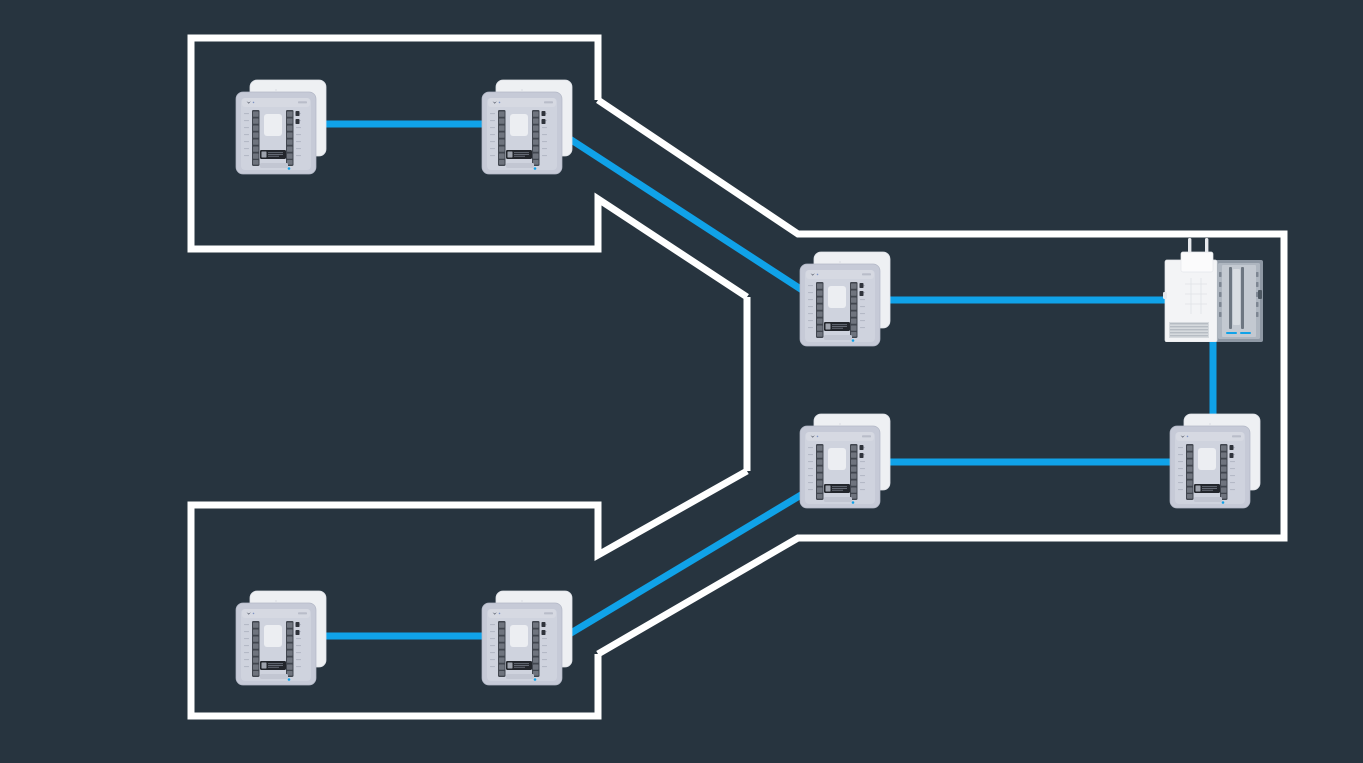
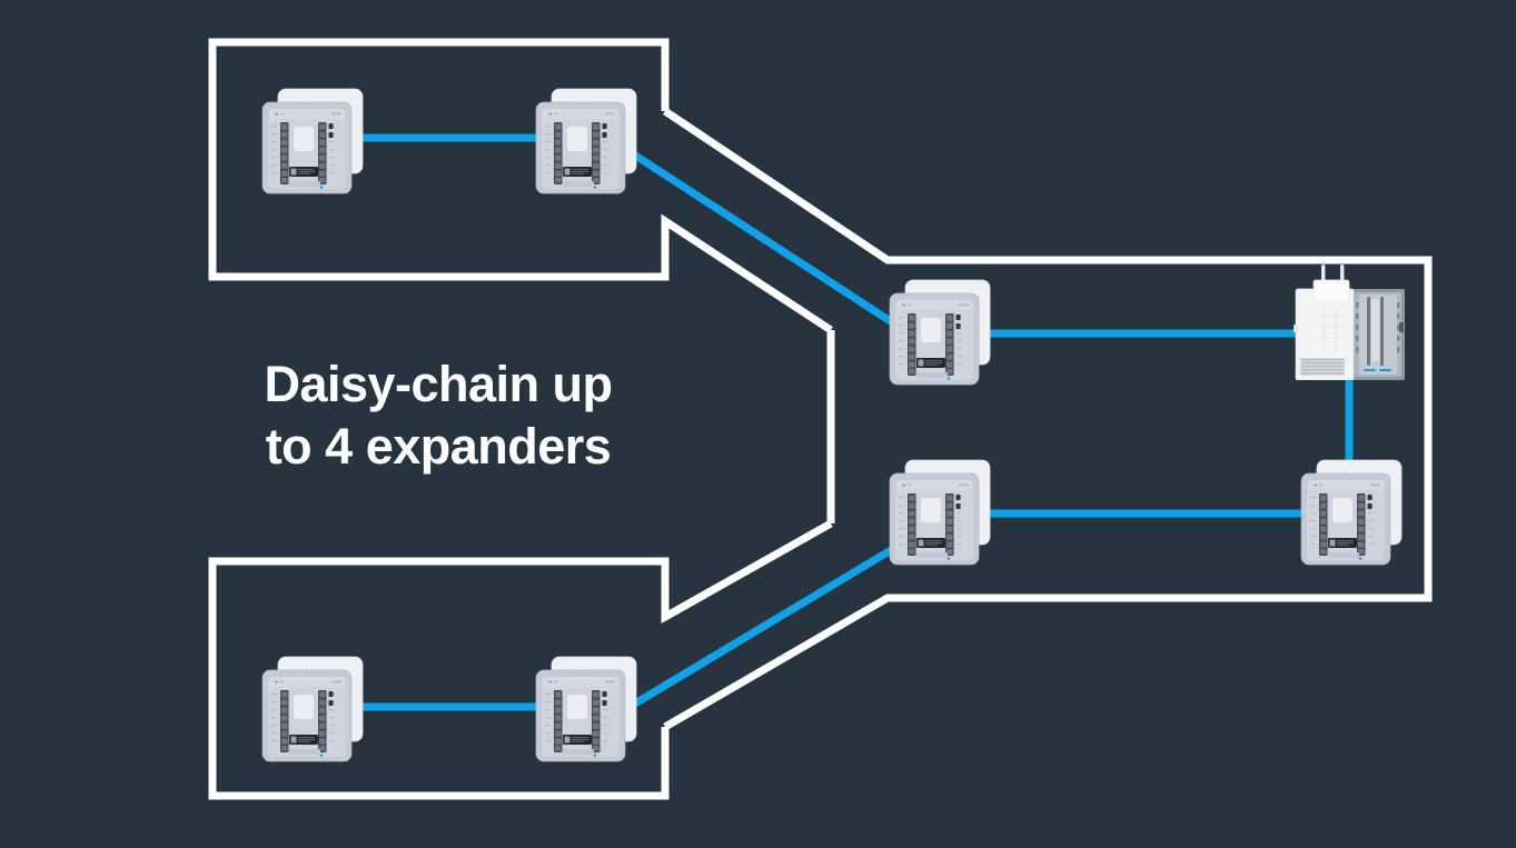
+ Daisy-chain up
+ to 4 expanders
